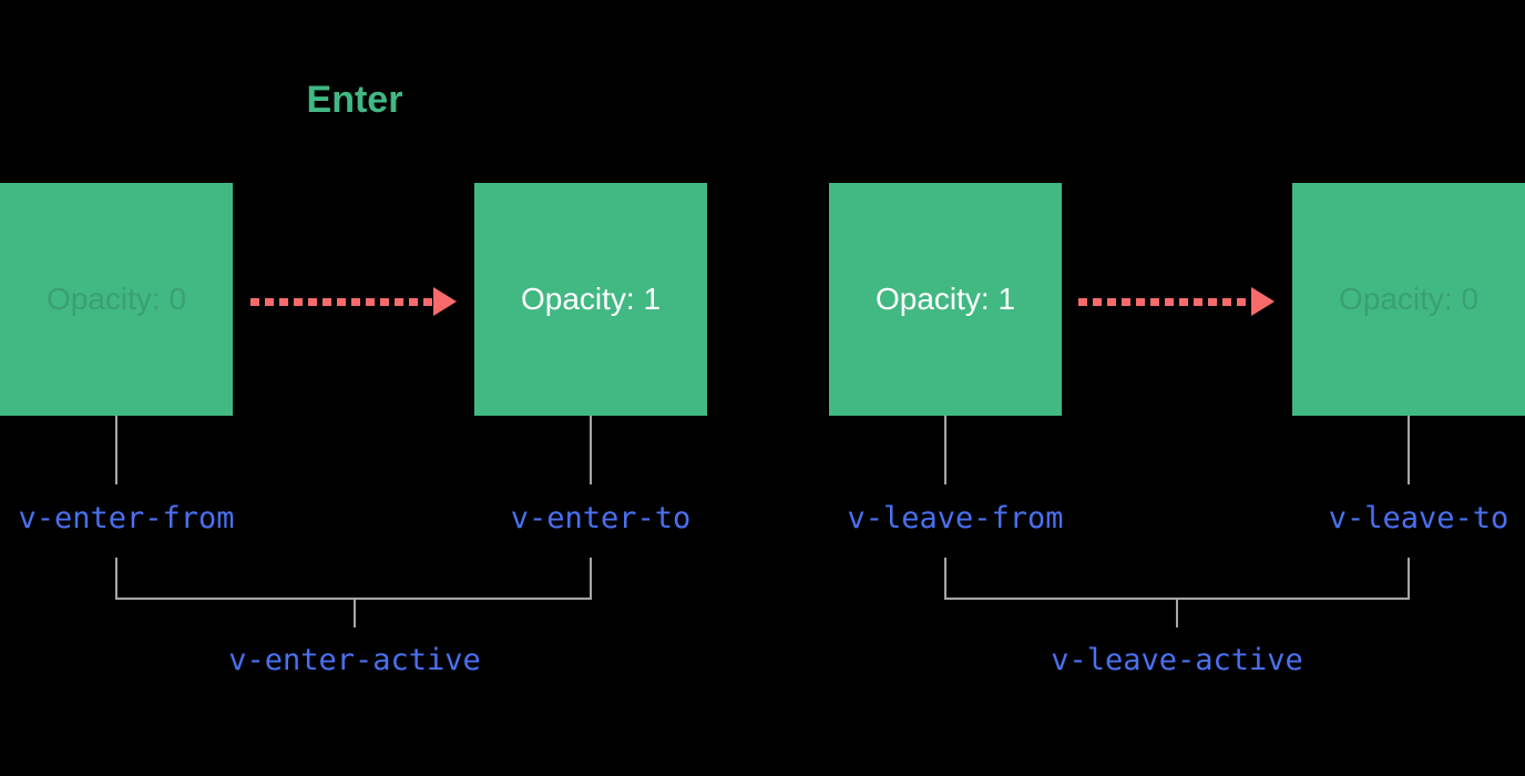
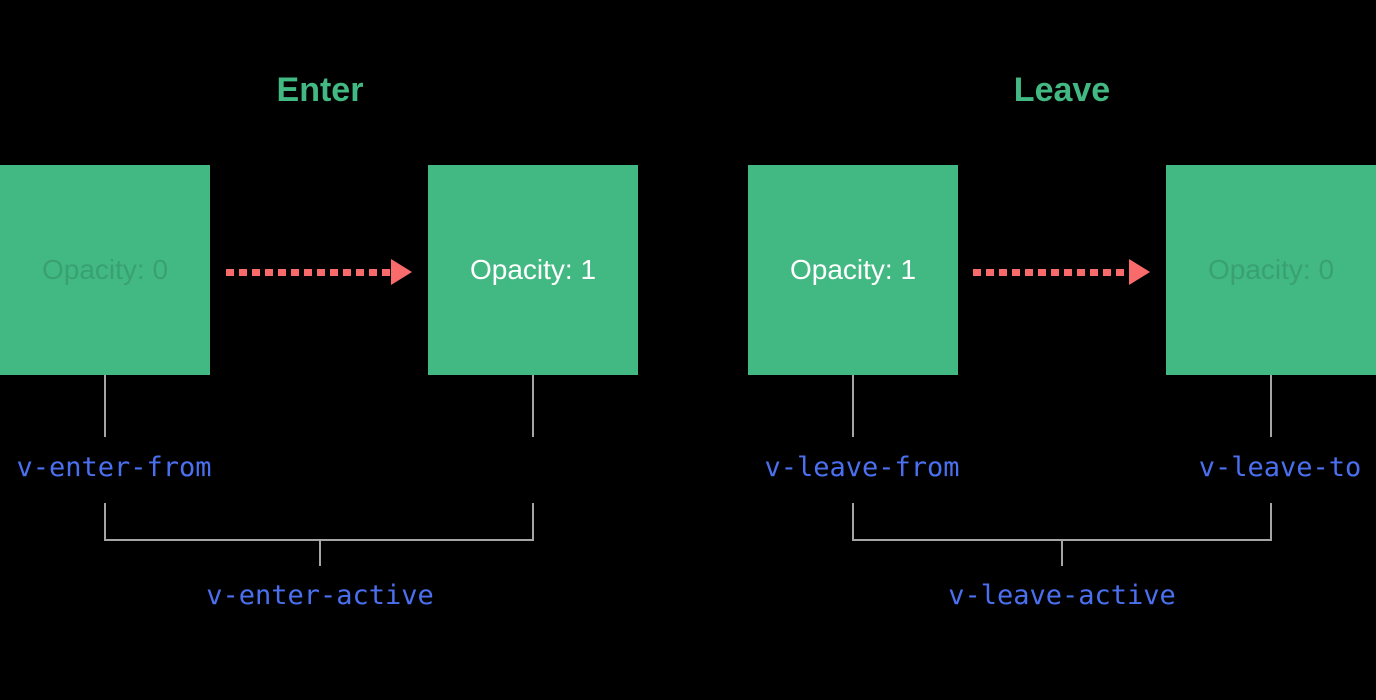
  Enter
  Opacity: 0
  Opacity: 1
  v-enter-from
- v-enter-to
  v-enter-active
+ Leave
  Opacity: 1
  Opacity: 0
  v-leave-from
  v-leave-to
  v-leave-active
